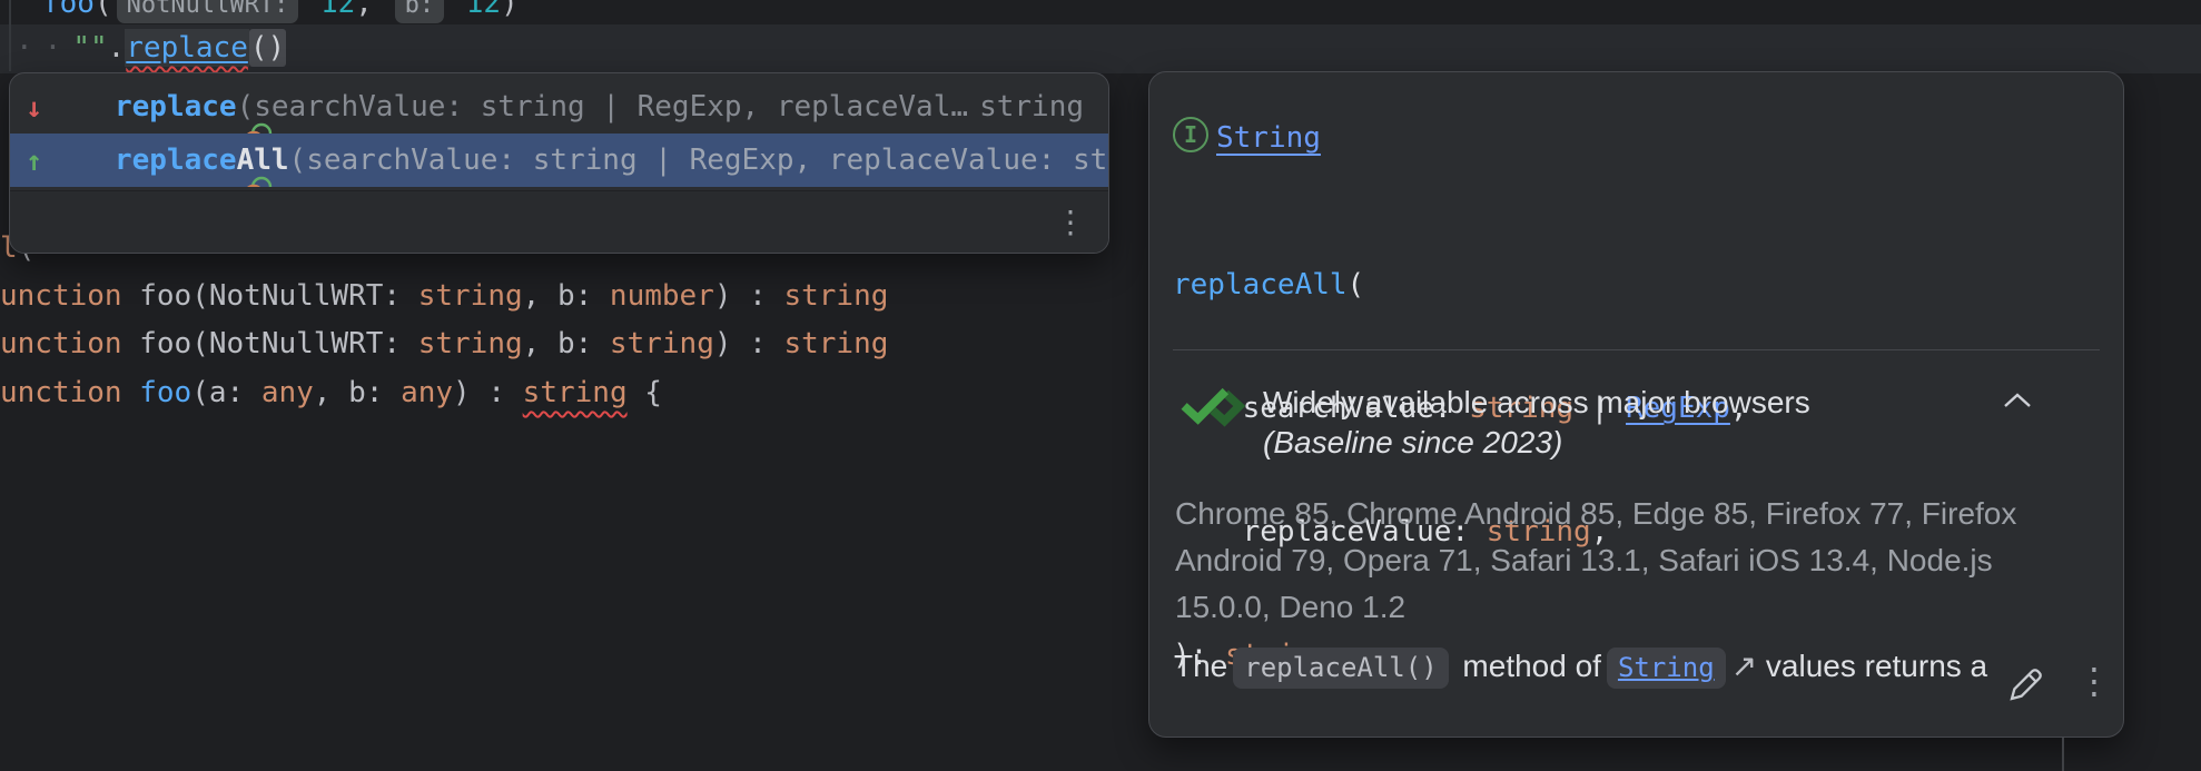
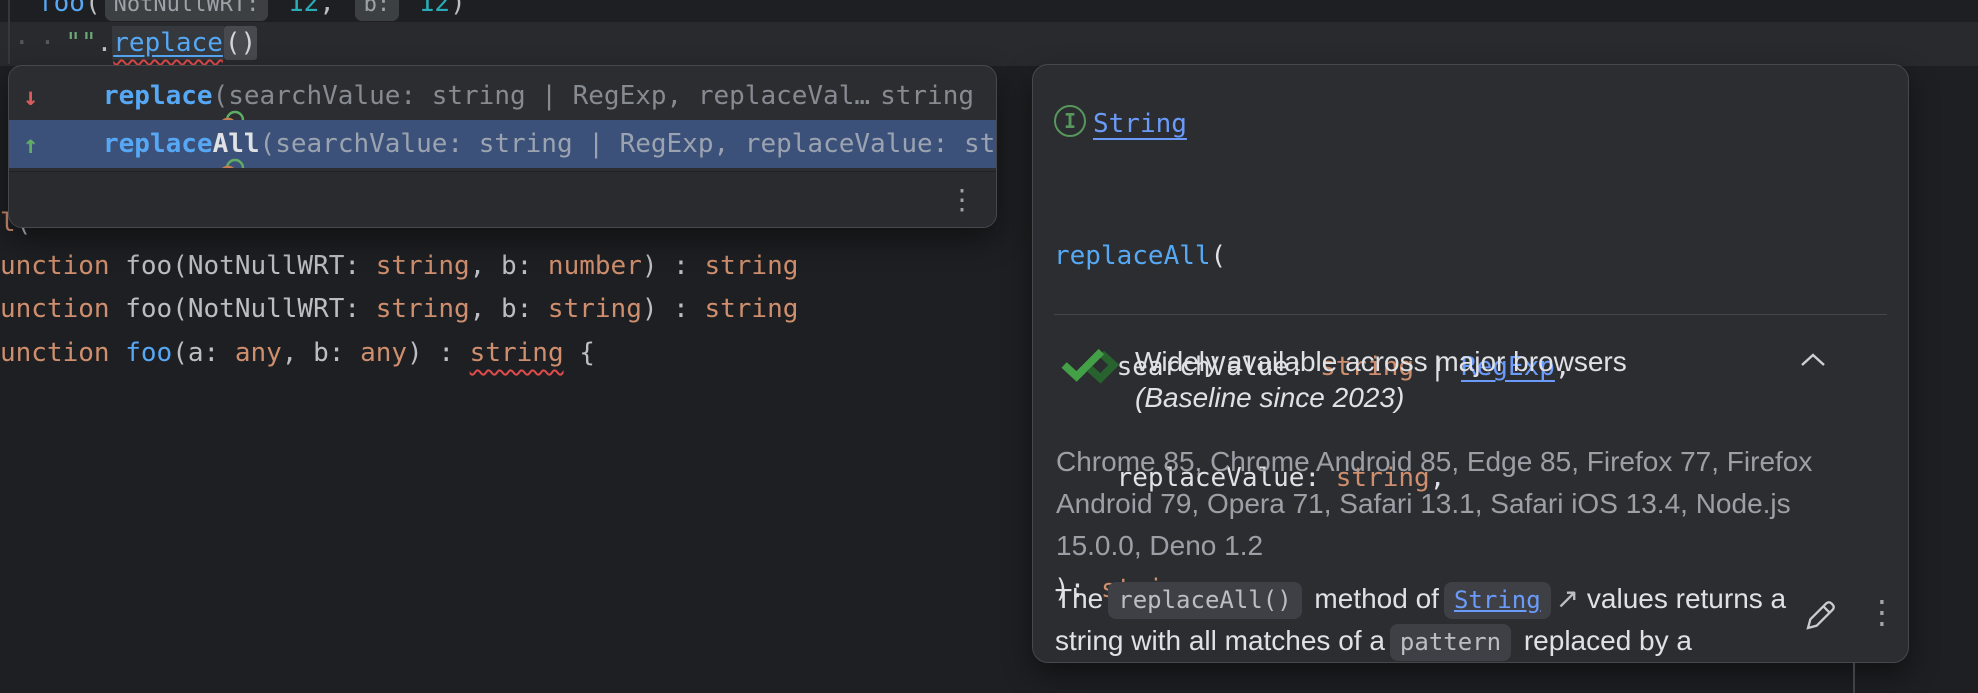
  foo( NotNullWRT: 12, b: 12)
  ··"".replace()
  unction foo(NotNullWRT: string, b: number) : string
  unction foo(NotNullWRT: string, b: string) : string
  unction foo(a: any, b: any) : string {
  ↓
  replace
  (searchValue: string | RegExp, replaceVal…
  string
  ↑
  replaceAll
  (searchValue: string | RegExp, replaceValue: st
  ⋮
  I
  String
  replaceAll(
  searchValue: string | RegExp,
  replaceValue: string,
  Widely available across major browsers
  (Baseline since 2023)
  Chrome 85, Chrome Android 85, Edge 85, Firefox 77, Firefox
  Android 79, Opera 71, Safari 13.1, Safari iOS 13.4, Node.js
  15.0.0, Deno 1.2
  The replaceAll() method of String ↗ values returns a
+ string with all matches of a pattern replaced by a
  ⋮
